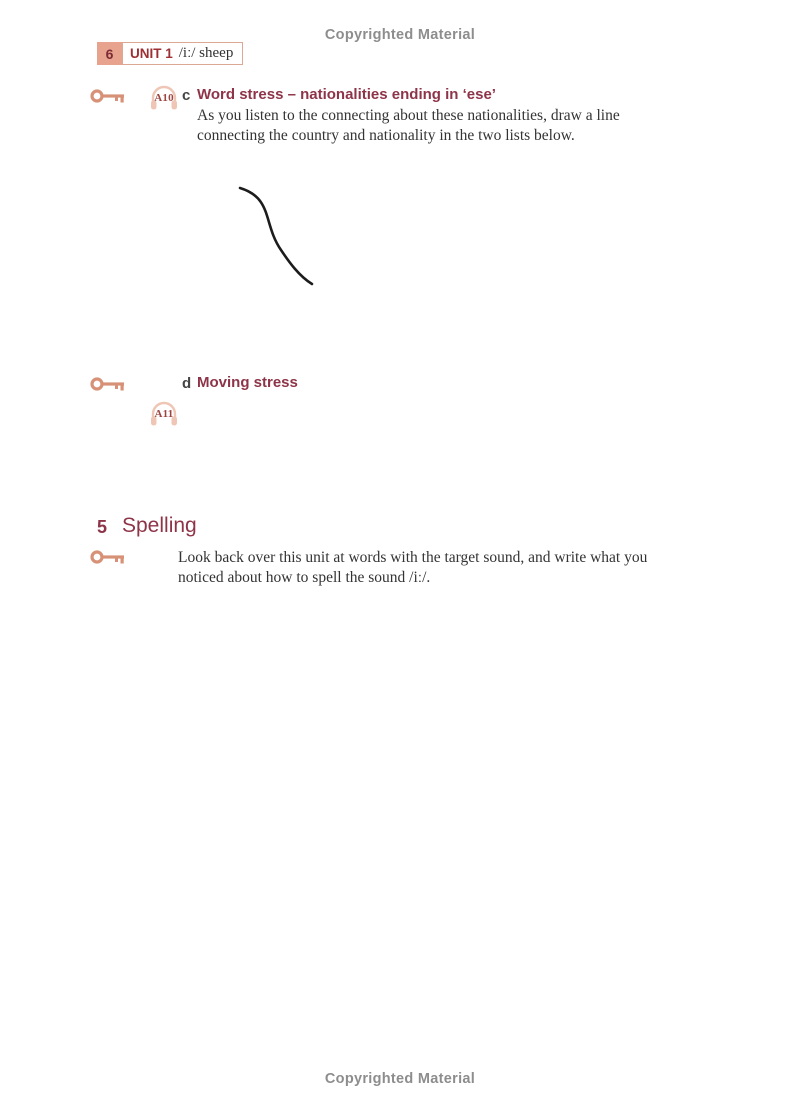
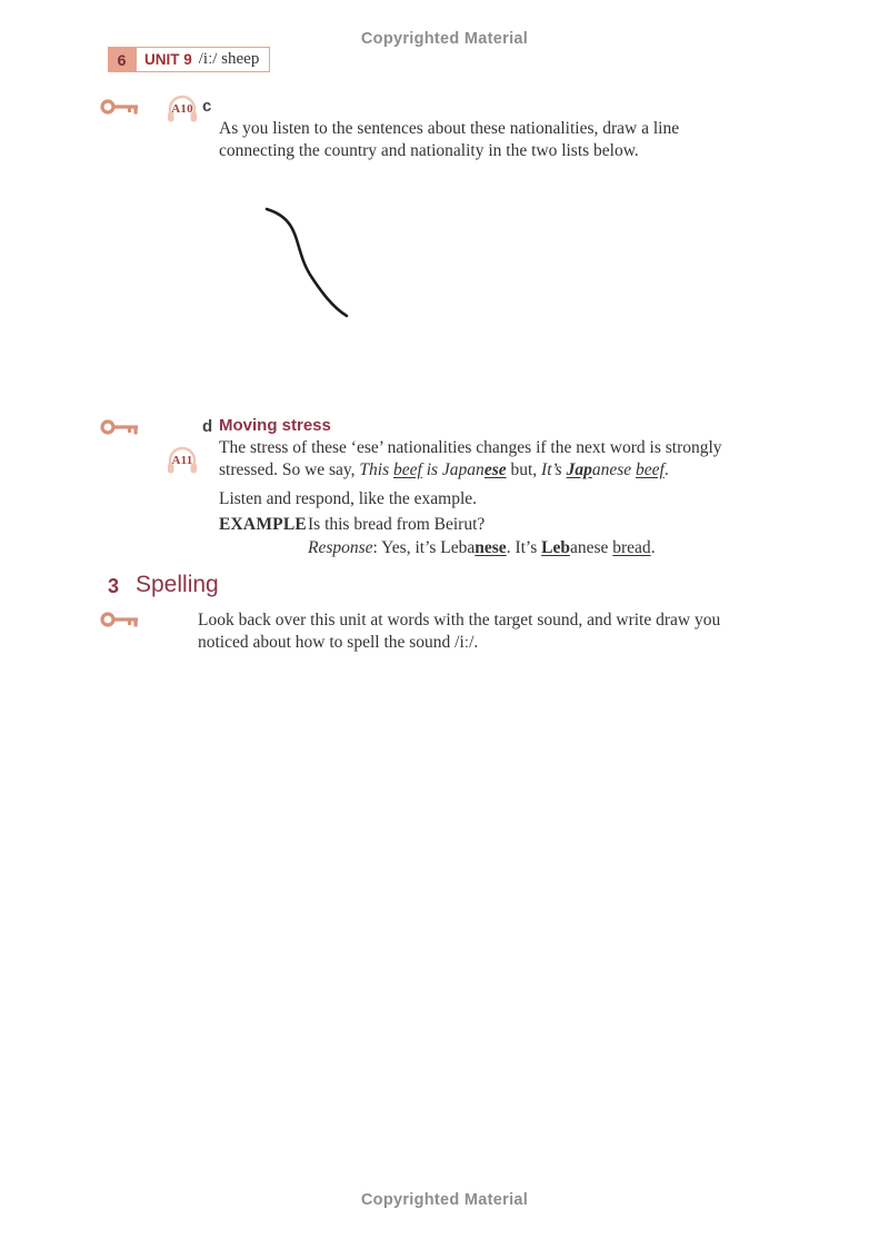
  Copyrighted Material
  6
- UNIT 1
+ UNIT 9
  /iː/ sheep
  A10
  c
- Word stress – nationalities ending in ‘ese’
- As you listen to the connecting about these nationalities, draw a line connecting the country and nationality in the two lists below.
+ As you listen to the sentences about these nationalities, draw a line connecting the country and nationality in the two lists below.
  A11
  d
  Moving stress
+ The stress of these ‘ese’ nationalities changes if the next word is strongly stressed. So we say, This beef is Japanese but, It’s Japanese beef.
+ Listen and respond, like the example.
+ EXAMPLE
+ Is this bread from Beirut?
+ Response: Yes, it’s Lebanese. It’s Lebanese bread.
- 5
+ 3
  Spelling
- Look back over this unit at words with the target sound, and write what you noticed about how to spell the sound /iː/.
+ Look back over this unit at words with the target sound, and write draw you noticed about how to spell the sound /iː/.
  Copyrighted Material
